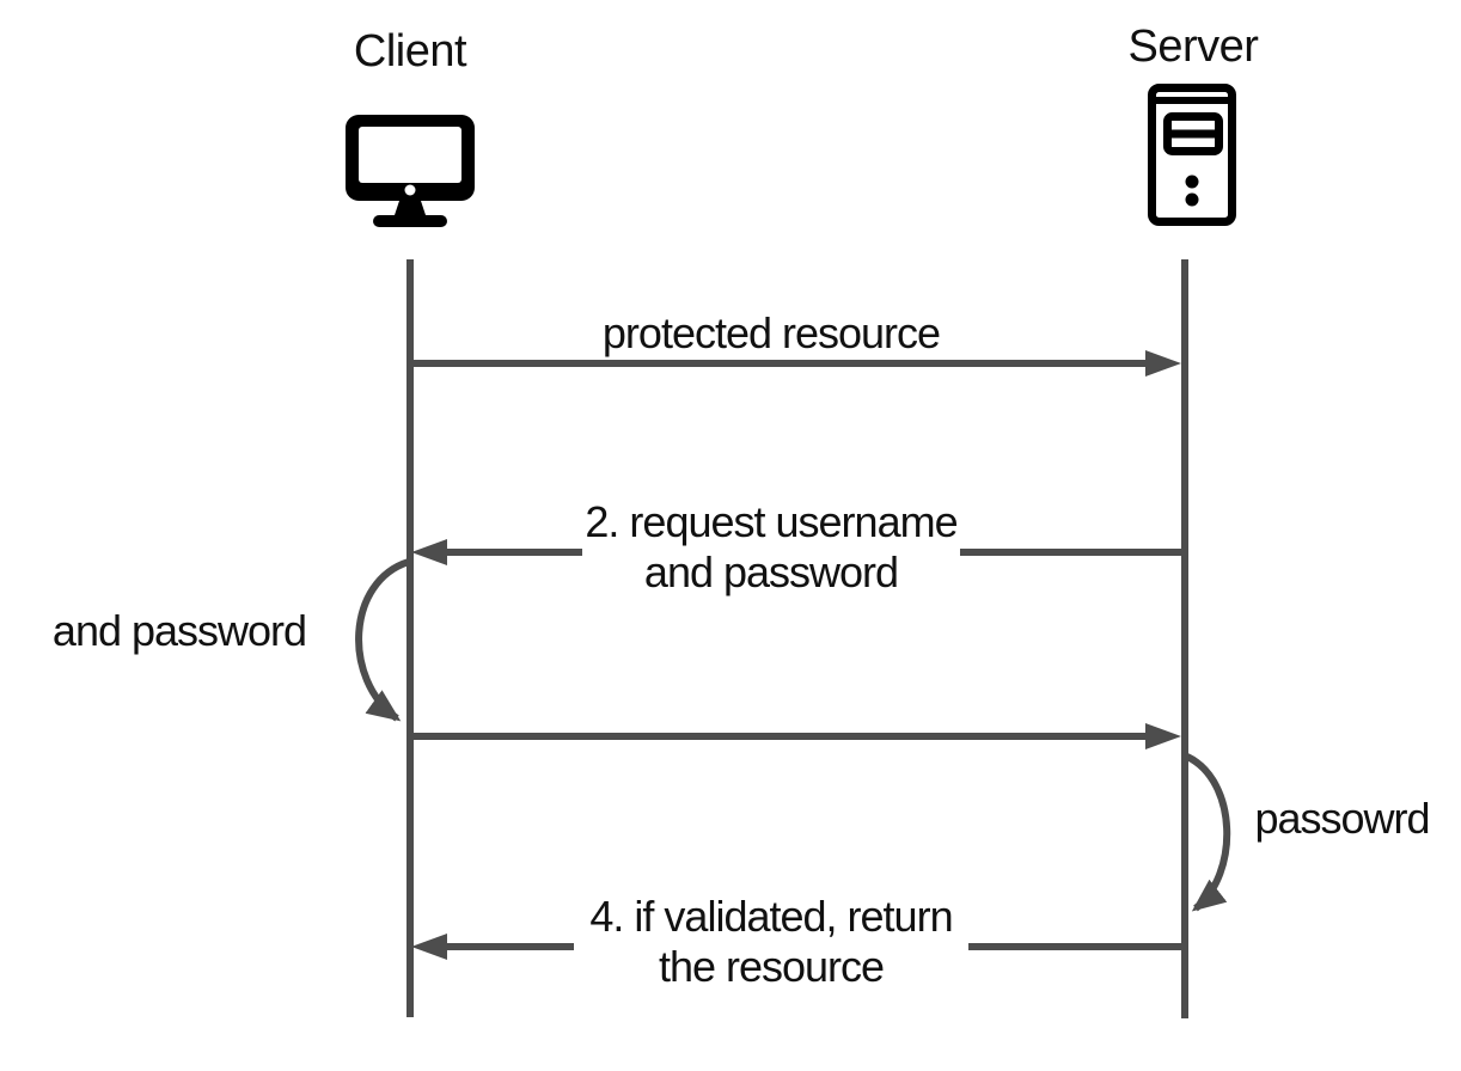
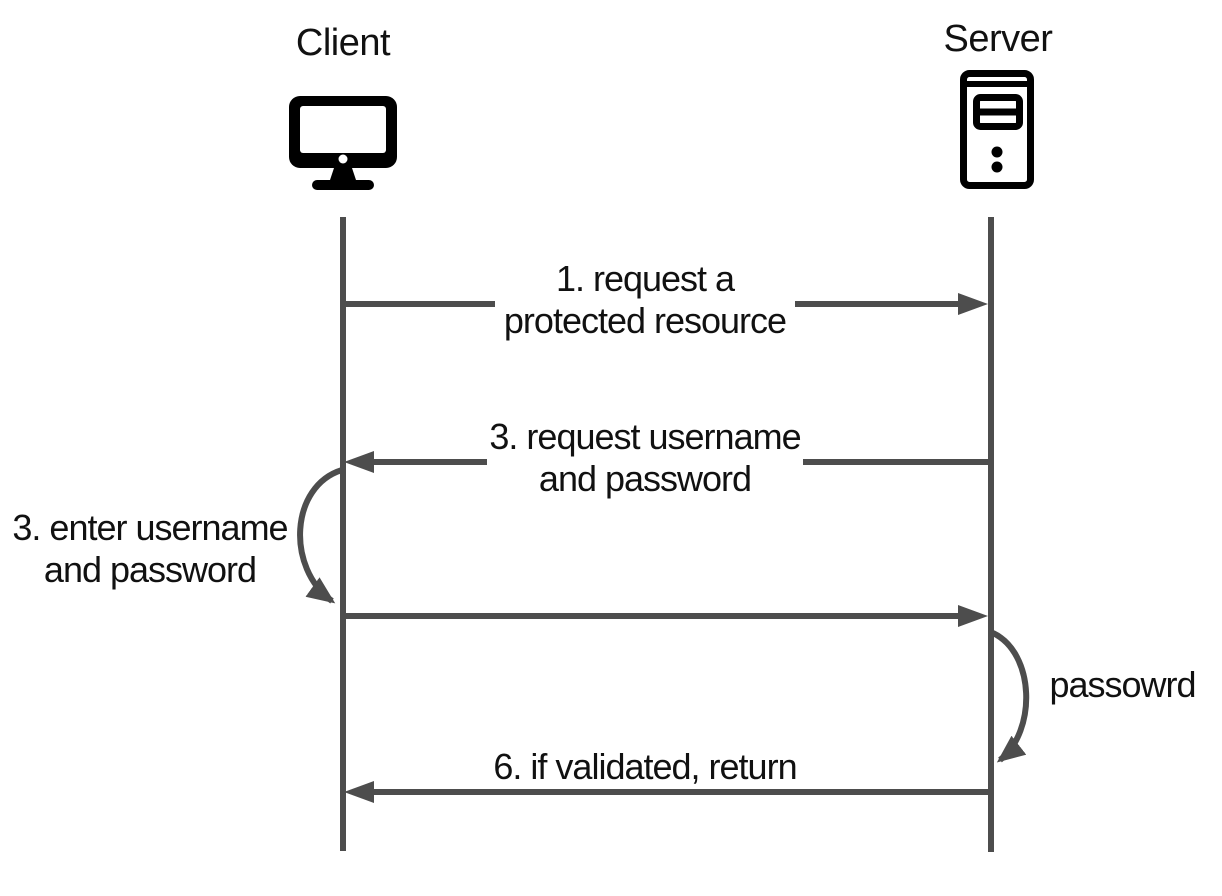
  Client
  Server
+ 1. request a
  protected resource
- 2. request username
+ 3. request username
  and password
+ 3. enter username
  and password
  passowrd
- 4. if validated, return
+ 6. if validated, return
- the resource
